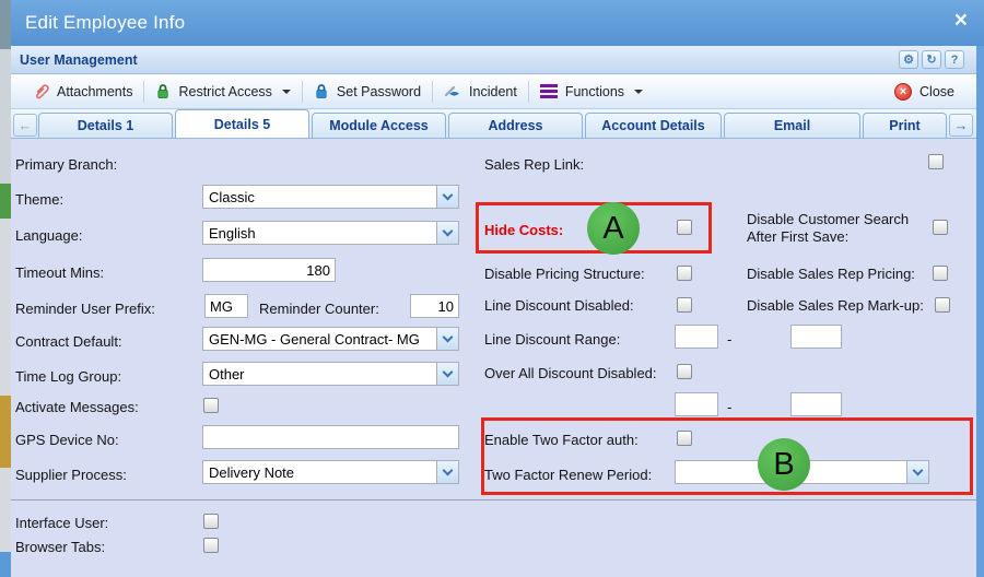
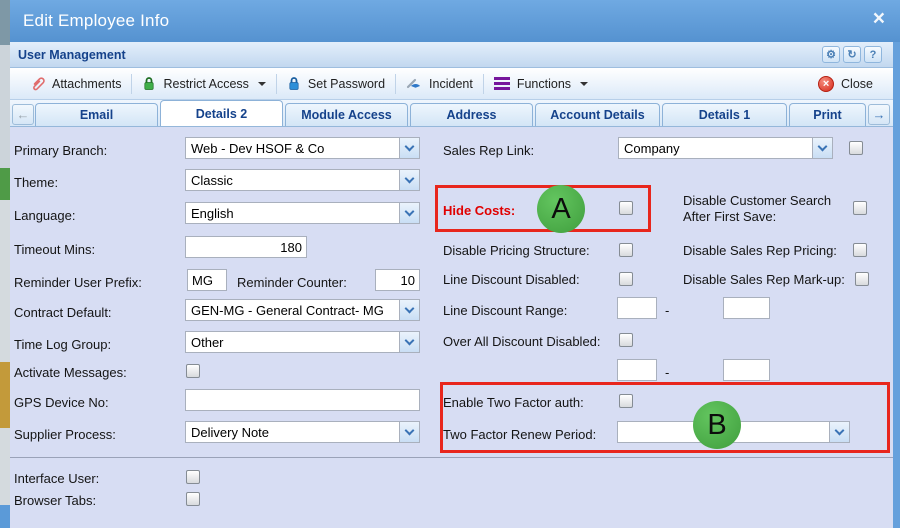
  Edit Employee Info
  ×
  User Management
  ⚙
  ↻
  ?
  Attachments
  Restrict Access
  Set Password
  Incident
  Functions
  ×
  Close
  ←
- Details 1
+ Email
- Details 5
+ Details 2
  Module Access
  Address
  Account Details
- Email
+ Details 1
  Print
  →
  Primary Branch:
+ Web - Dev HSOF & Co
  Theme:
  Classic
  Language:
  English
  Timeout Mins:
  180
  Reminder User Prefix:
  MG
  Reminder Counter:
  10
  Contract Default:
  GEN-MG - General Contract- MG
  Time Log Group:
  Other
  Activate Messages:
  GPS Device No:
  Supplier Process:
  Delivery Note
  Interface User:
  Browser Tabs:
  Sales Rep Link:
+ Company
  Hide Costs:
  Disable Customer Search After First Save:
  Disable Pricing Structure:
  Disable Sales Rep Pricing:
  Line Discount Disabled:
  Disable Sales Rep Mark-up:
  Line Discount Range:
  -
  Over All Discount Disabled:
  -
  Enable Two Factor auth:
  Two Factor Renew Period:
  A
  B
